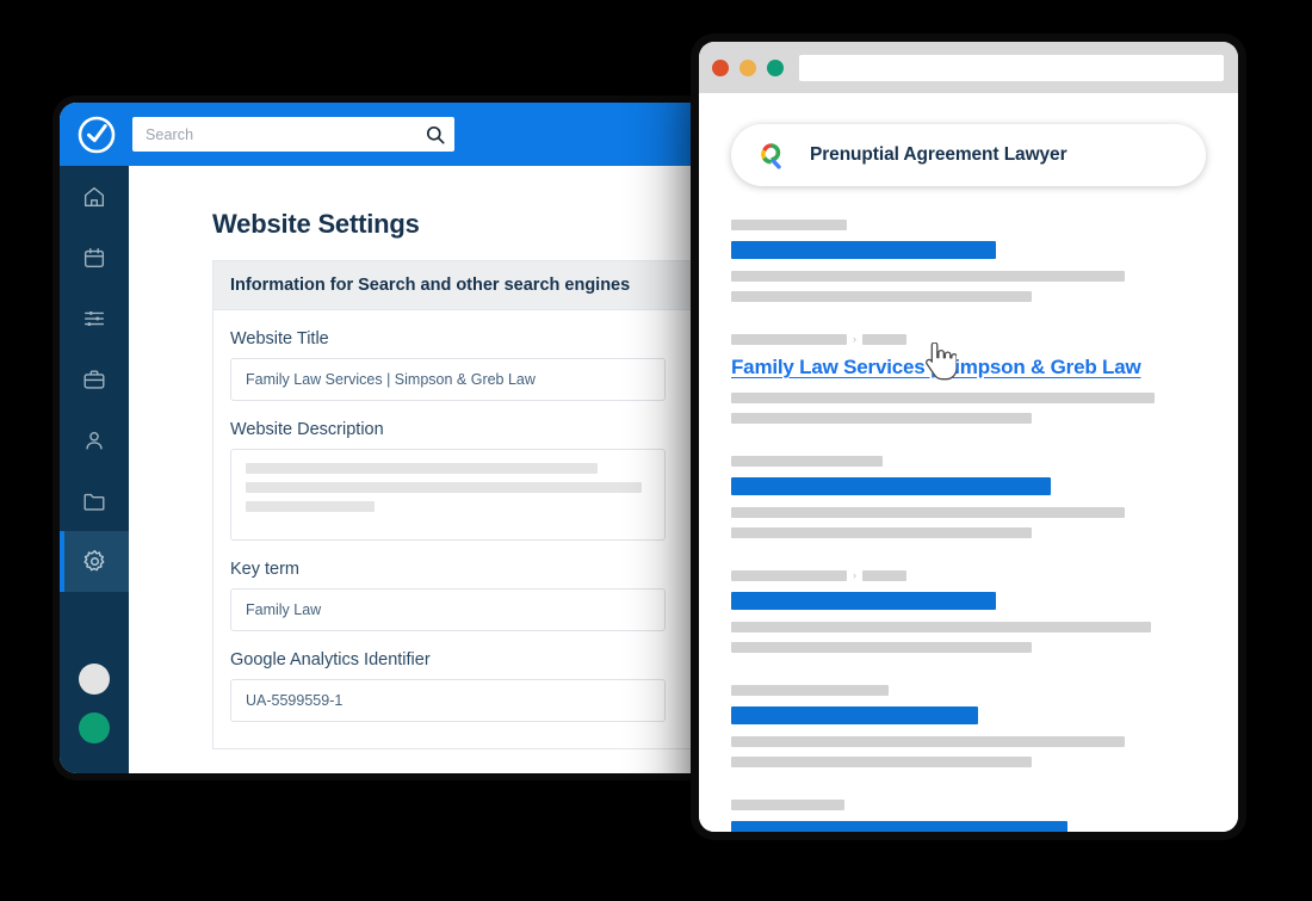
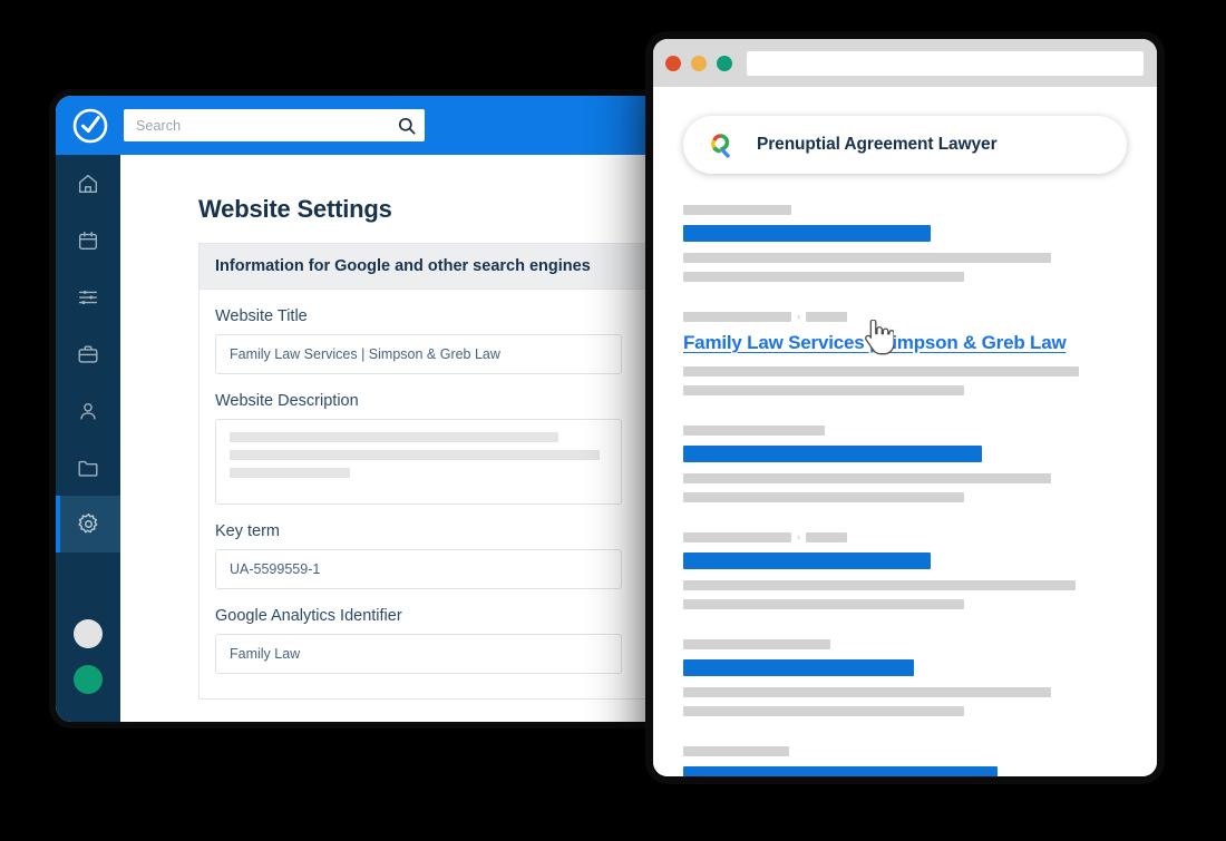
  Search
  Website Settings
- Information for Search and other search engines
+ Information for Google and other search engines
  Website Title
  Family Law Services | Simpson & Greb Law
  Website Description
  Key term
- Family Law
+ UA-5599559-1
  Google Analytics Identifier
- UA-5599559-1
+ Family Law
  Prenuptial Agreement Lawyer
  ›
  Family Law Servicesimpson & Greb Law
  ›
